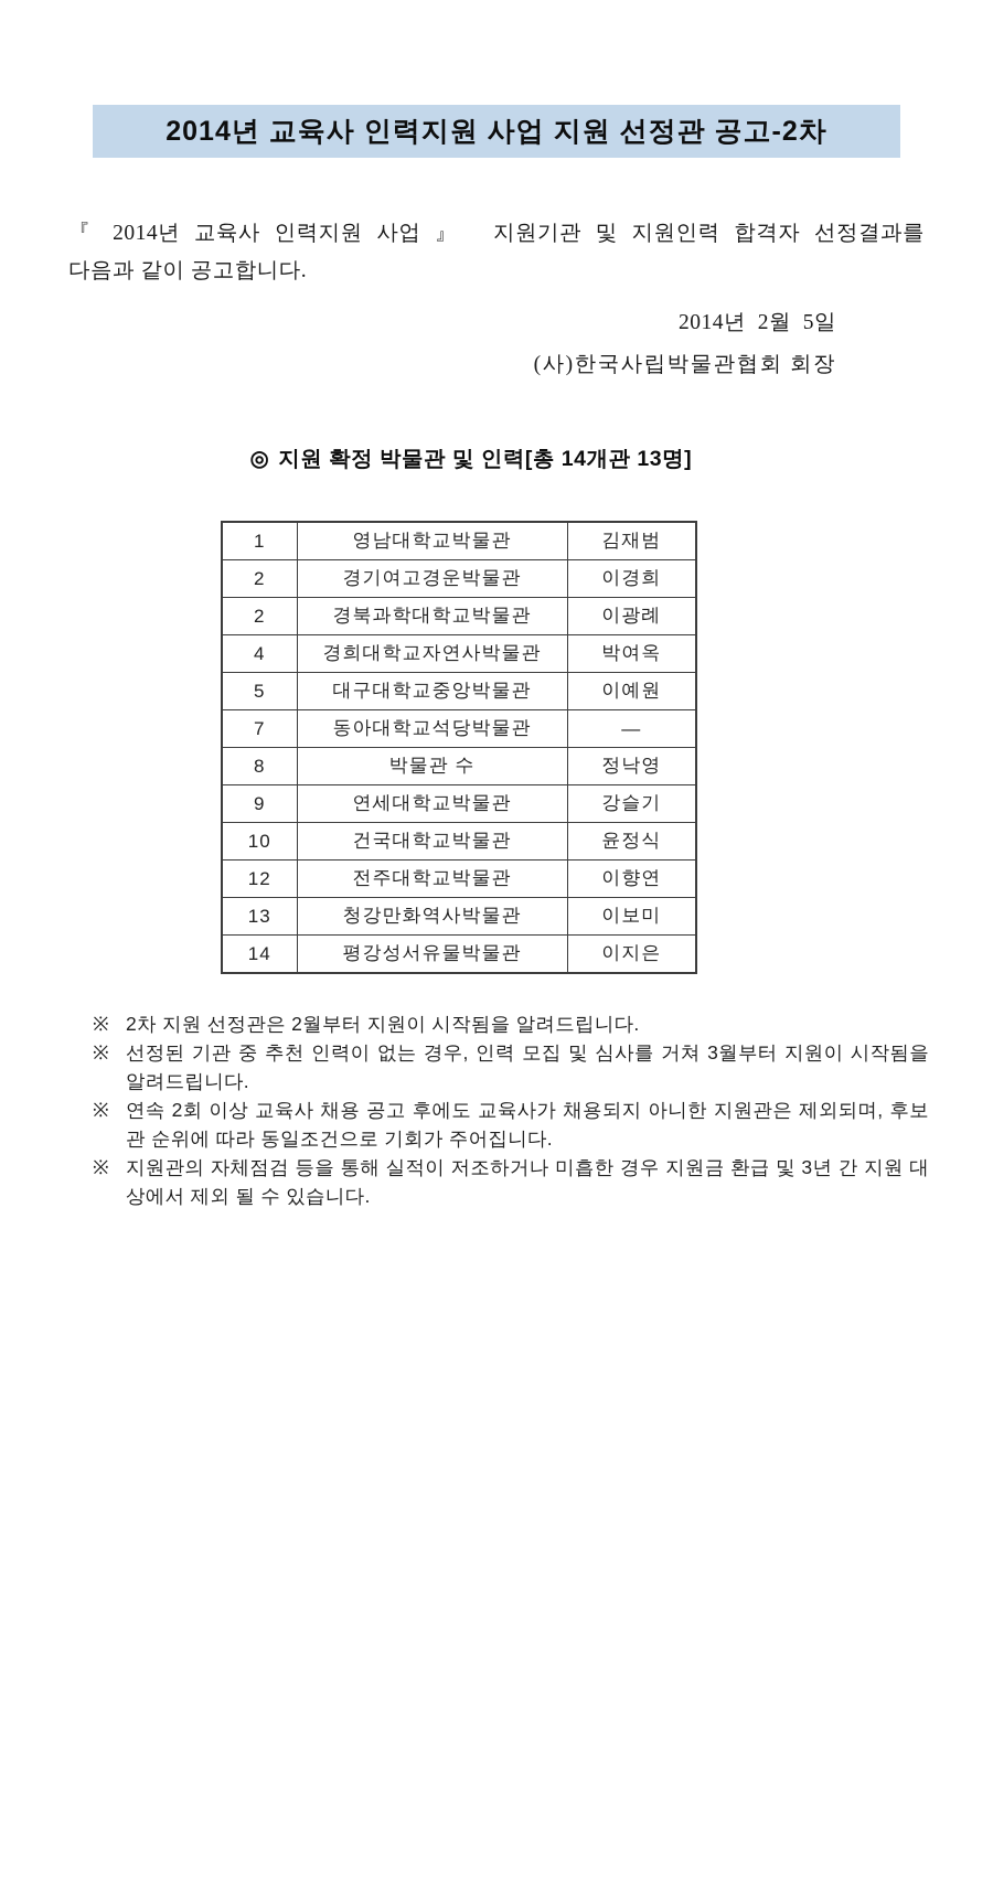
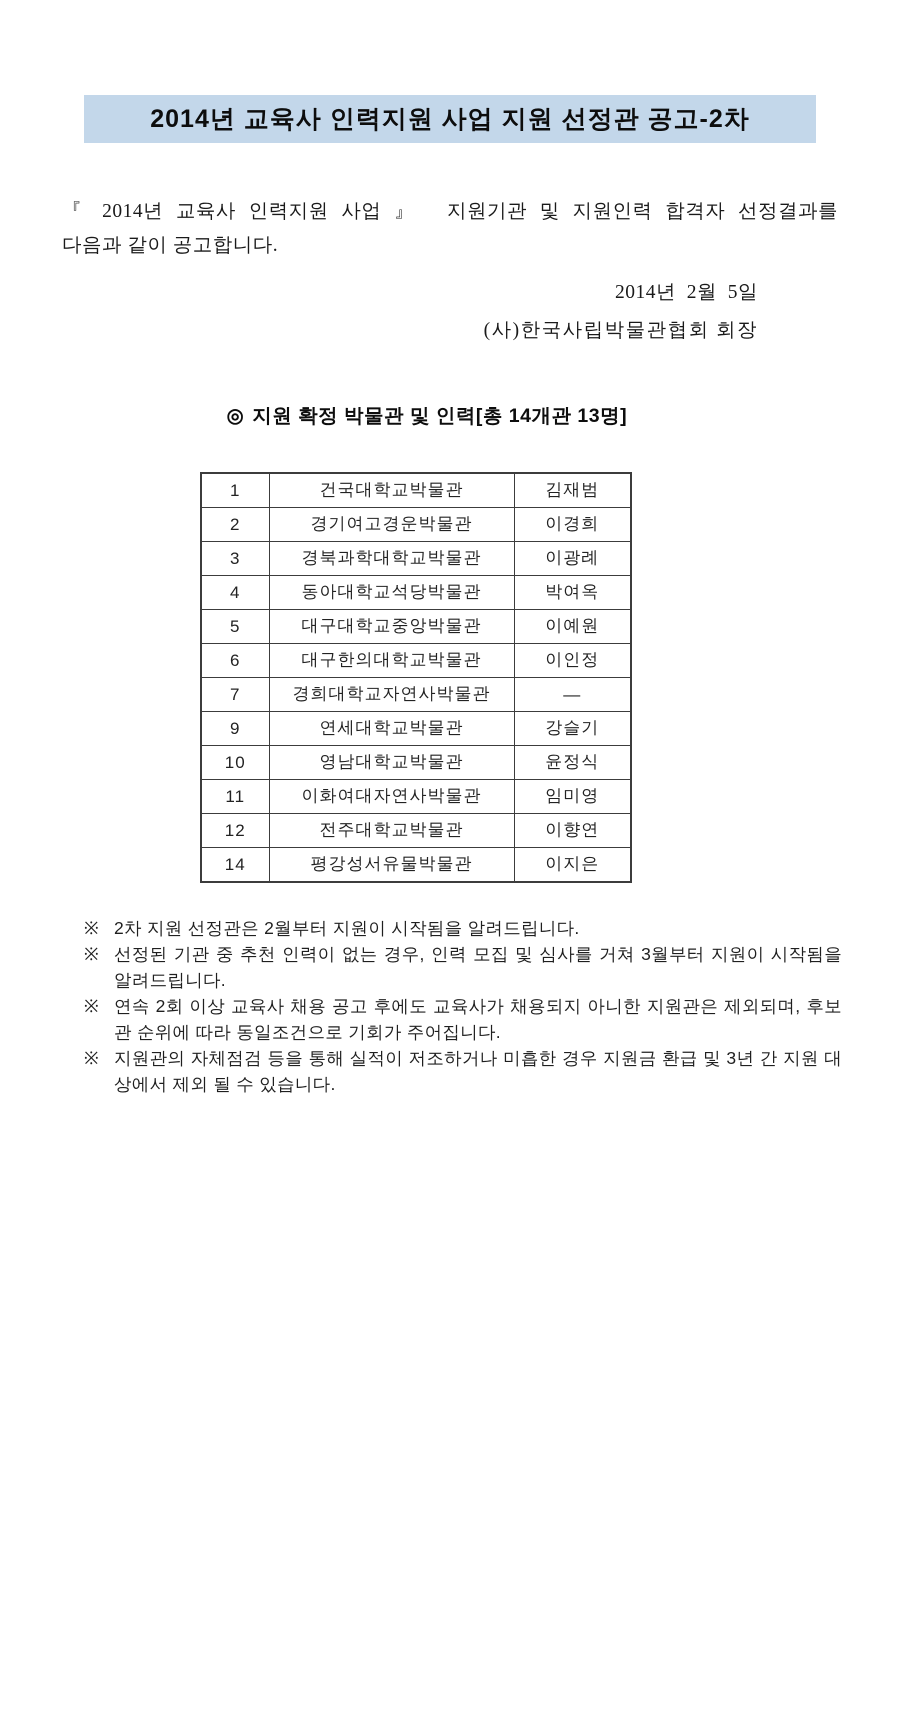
  2014년 교육사 인력지원 사업 지원 선정관 공고-2차
  『 2014년 교육사 인력지원 사업 』 지원기관 및 지원인력 합격자 선정결과를
  다음과 같이 공고합니다.
  2014년 2월 5일
  (사)한국사립박물관협회 회장
  ◎ 지원 확정 박물관 및 인력[총 14개관 13명]
- 1	영남대학교박물관	김재범
+ 1	건국대학교박물관	김재범
  2	경기여고경운박물관	이경희
- 2	경북과학대학교박물관	이광례
+ 3	경북과학대학교박물관	이광례
- 4	경희대학교자연사박물관	박여옥
+ 4	동아대학교석당박물관	박여옥
  5	대구대학교중앙박물관	이예원
+ 6	대구한의대학교박물관	이인정
- 7	동아대학교석당박물관	—
+ 7	경희대학교자연사박물관	—
- 8	박물관 수	정낙영
  9	연세대학교박물관	강슬기
- 10	건국대학교박물관	윤정식
+ 10	영남대학교박물관	윤정식
+ 11	이화여대자연사박물관	임미영
  12	전주대학교박물관	이향연
- 13	청강만화역사박물관	이보미
  14	평강성서유물박물관	이지은
  ※
  2차 지원 선정관은 2월부터 지원이 시작됨을 알려드립니다.
  ※
  선정된 기관 중 추천 인력이 없는 경우, 인력 모집 및 심사를 거쳐 3월부터 지원이 시작됨을 알려드립니다.
  ※
  연속 2회 이상 교육사 채용 공고 후에도 교육사가 채용되지 아니한 지원관은 제외되며, 후보관 순위에 따라 동일조건으로 기회가 주어집니다.
  ※
  지원관의 자체점검 등을 통해 실적이 저조하거나 미흡한 경우 지원금 환급 및 3년 간 지원 대상에서 제외 될 수 있습니다.
